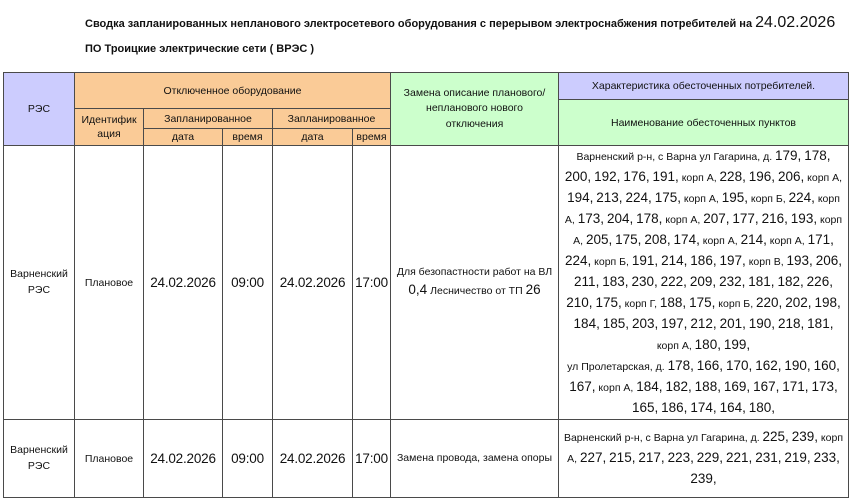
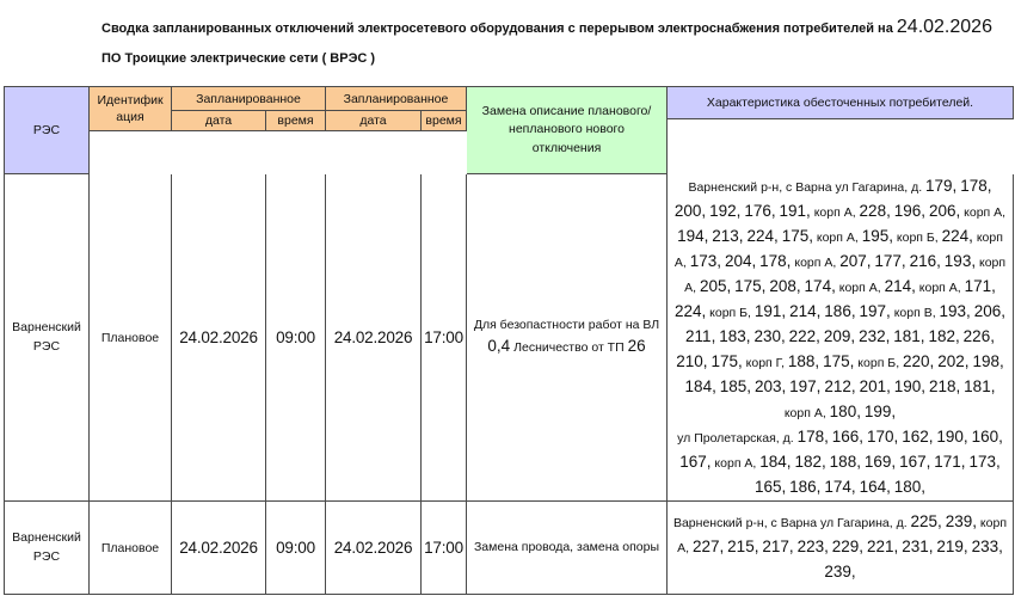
- Сводка запланированных непланового электросетевого оборудования с перерывом электроснабжения потребителей на 24.02.2026
+ Сводка запланированных отключений электросетевого оборудования с перерывом электроснабжения потребителей на 24.02.2026
  ПО Троицкие электрические сети ( ВРЭС )
  РЭС
- Отключенное оборудование
  Идентифик
  ация
  Запланированное
  дата
  время
  Запланированное
  дата
  время
  Замена описание планового/непланового нового отключения
  Характеристика обесточенных потребителей.
- Наименование обесточенных пунктов
  Варненский РЭС
  Плановое
  24.02.2026
  09:00
  24.02.2026
  17:00
  Для безопастности работ на ВЛ 0,4 Лесничество от ТП 26
  Варненский р-н, с Варна ул Гагарина, д. 179, 178, 200, 192, 176, 191, корп А, 228, 196, 206, корп А, 194, 213, 224, 175, корп А, 195, корп Б, 224, корп А, 173, 204, 178, корп А, 207, 177, 216, 193, корп А, 205, 175, 208, 174, корп А, 214, корп А, 171, 224, корп Б, 191, 214, 186, 197, корп В, 193, 206, 211, 183, 230, 222, 209, 232, 181, 182, 226, 210, 175, корп Г, 188, 175, корп Б, 220, 202, 198, 184, 185, 203, 197, 212, 201, 190, 218, 181, корп А, 180, 199,
  ул Пролетарская, д. 178, 166, 170, 162, 190, 160, 167, корп А, 184, 182, 188, 169, 167, 171, 173, 165, 186, 174, 164, 180,
  Варненский РЭС
  Плановое
  24.02.2026
  09:00
  24.02.2026
  17:00
  Замена провода, замена опоры
  Варненский р-н, с Варна ул Гагарина, д. 225, 239, корп А, 227, 215, 217, 223, 229, 221, 231, 219, 233, 239,
